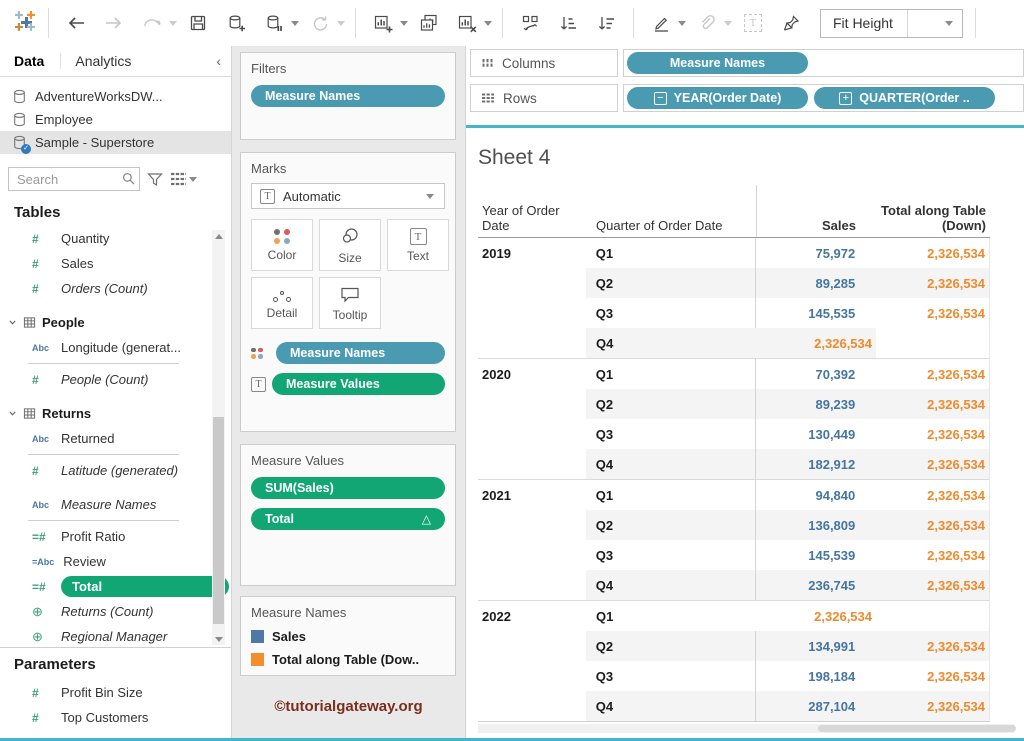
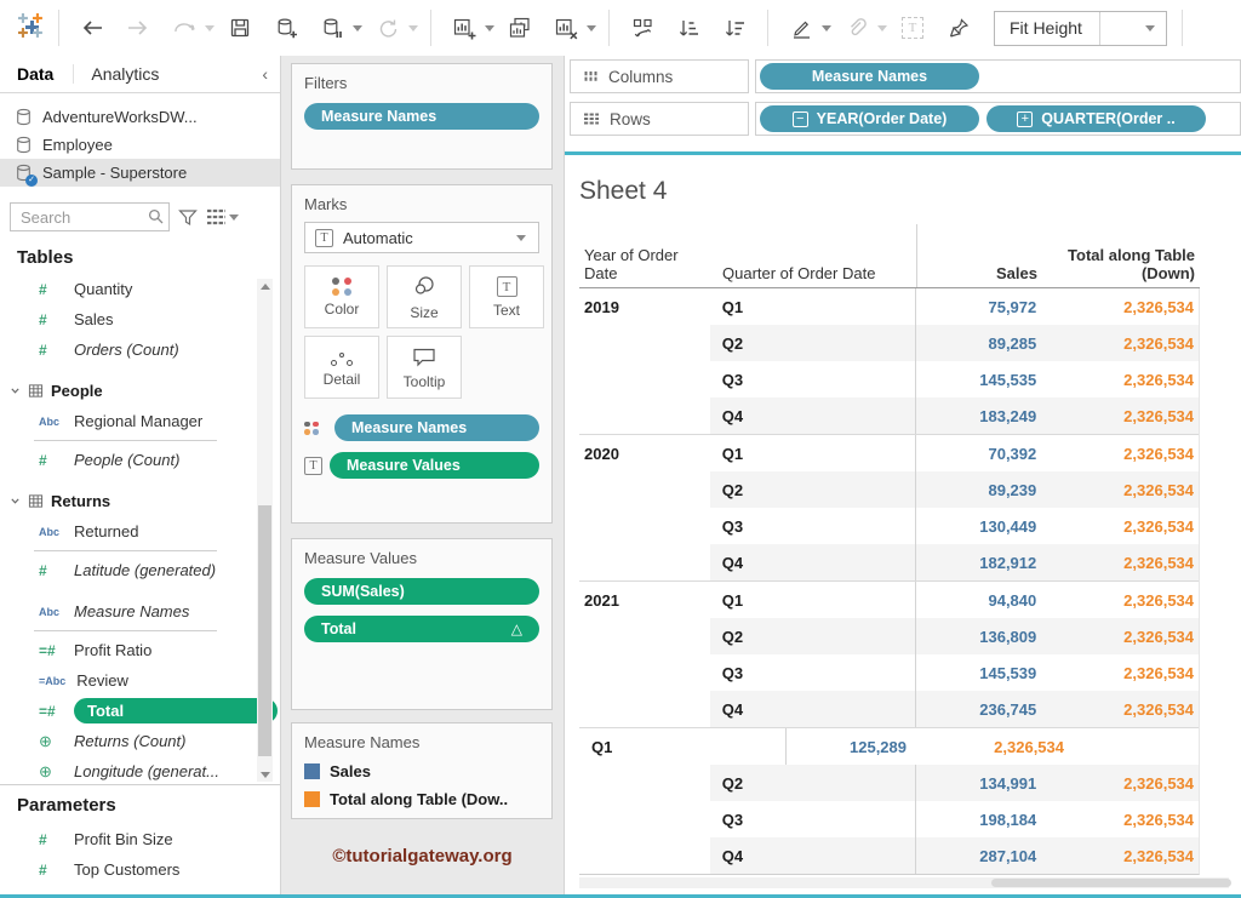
  T
  Fit Height
  Data
  Analytics
  ‹
  AdventureWorksDW...
  Employee
  Sample - Superstore
  Search
  Tables
  #
  Quantity
  #
  Sales
  #
  Orders (Count)
  People
  Abc
- Longitude (generat...
+ Regional Manager
  #
  People (Count)
  Returns
  Abc
  Returned
  #
  Latitude (generated)
  Abc
  Measure Names
  =#
  Profit Ratio
  =Abc
  Review
  =#
  Total
  ⊕
  Returns (Count)
  ⊕
- Regional Manager
+ Longitude (generat...
  Parameters
  #
  Profit Bin Size
  #
  Top Customers
  Filters
  Measure Names
  Marks
  T
  Automatic
  Color
  Size
  T
  Text
  Detail
  Tooltip
  Measure Names
  T
  Measure Values
  Measure Values
  SUM(Sales)
  Total
  △
  Measure Names
  Sales
  Total along Table (Dow..
  ©tutorialgateway.org
  Columns
  Measure Names
  Rows
  −
  YEAR(Order Date)
  +
  QUARTER(Order ..
  Sheet 4
  Year of Order Date
  Quarter of Order Date
  Sales
  Total along Table (Down)
  2019
  Q1
  75,972
  2,326,534
  Q2
  89,285
  2,326,534
  Q3
  145,535
  2,326,534
  Q4
+ 183,249
  2,326,534
  2020
  Q1
  70,392
  2,326,534
  Q2
  89,239
  2,326,534
  Q3
  130,449
  2,326,534
  Q4
  182,912
  2,326,534
  2021
  Q1
  94,840
  2,326,534
  Q2
  136,809
  2,326,534
  Q3
  145,539
  2,326,534
  Q4
  236,745
  2,326,534
- 2022
  Q1
+ 125,289
  2,326,534
  Q2
  134,991
  2,326,534
  Q3
  198,184
  2,326,534
  Q4
  287,104
  2,326,534
